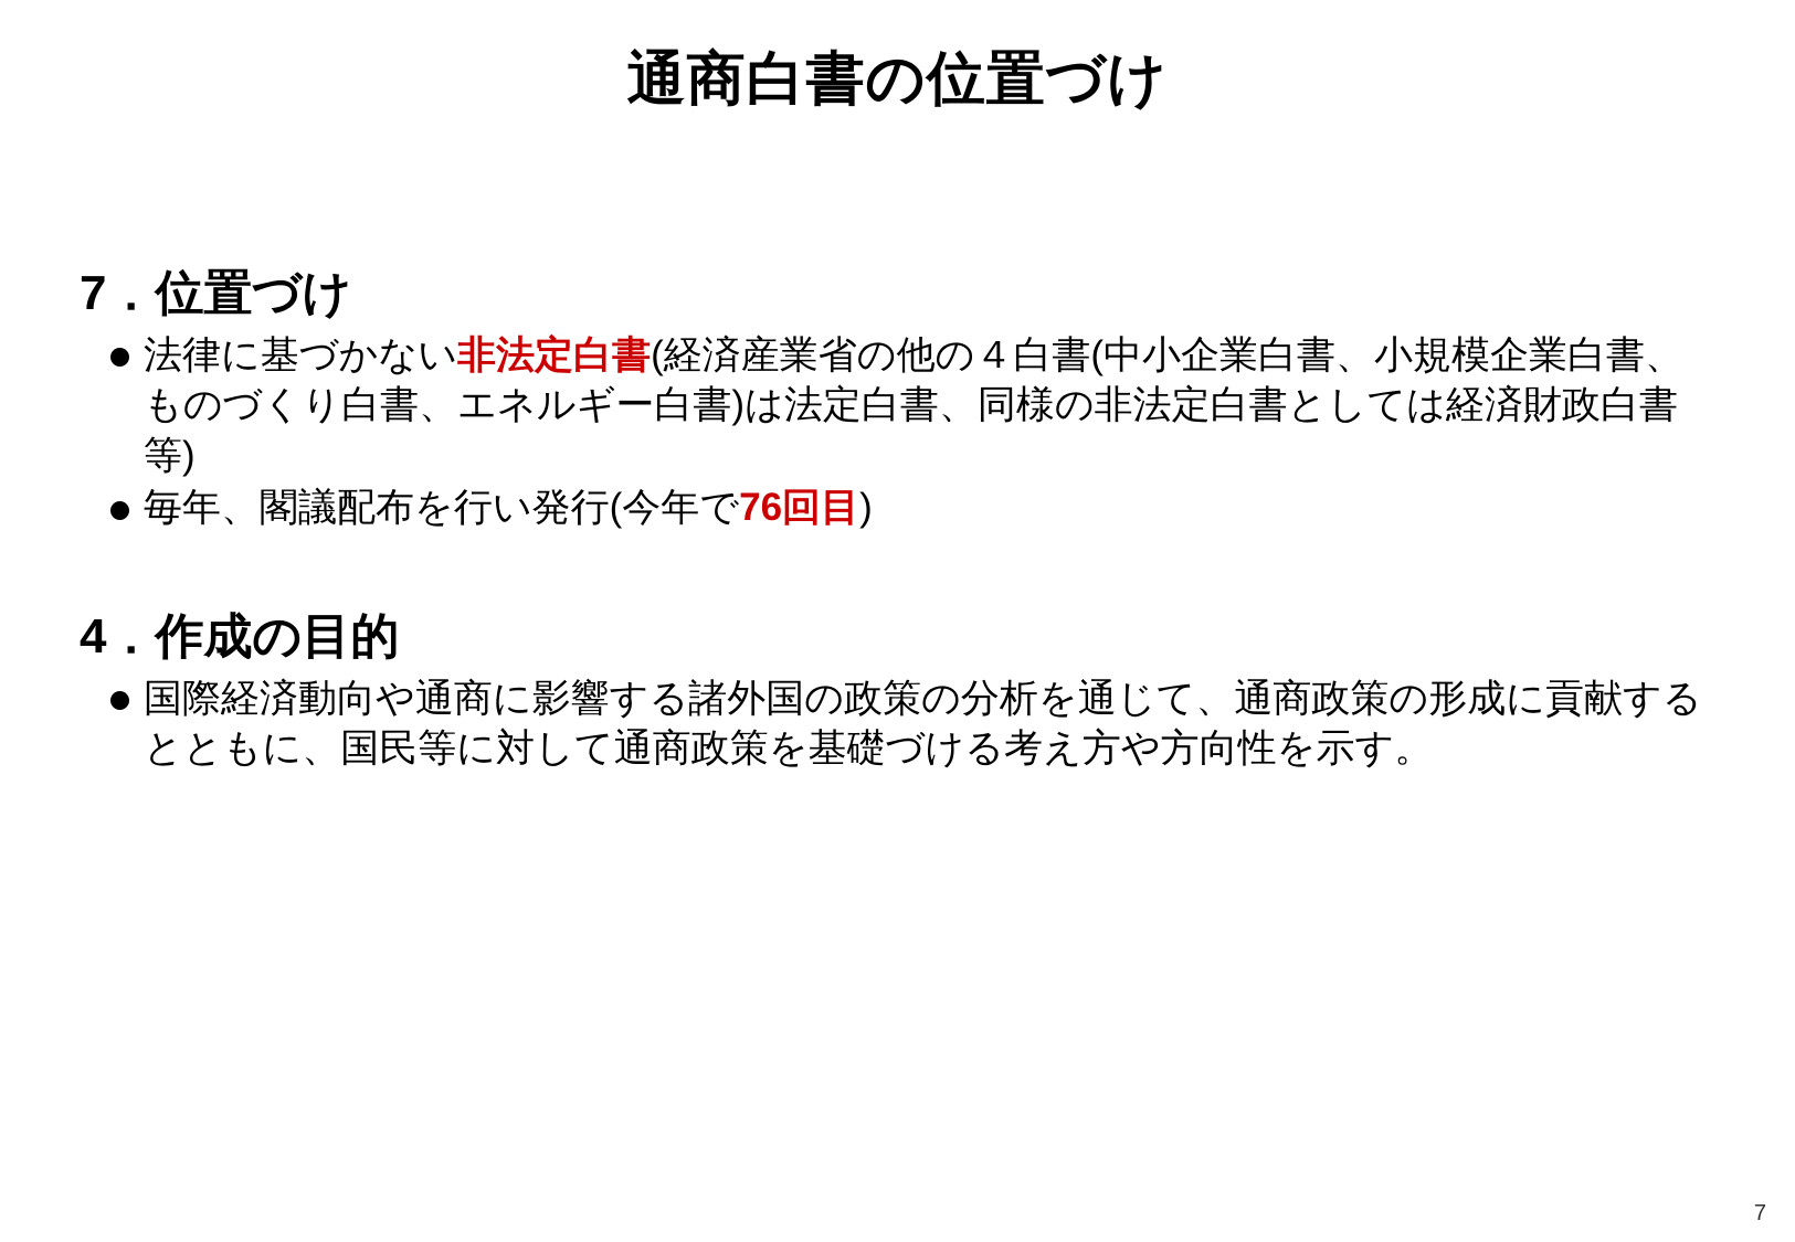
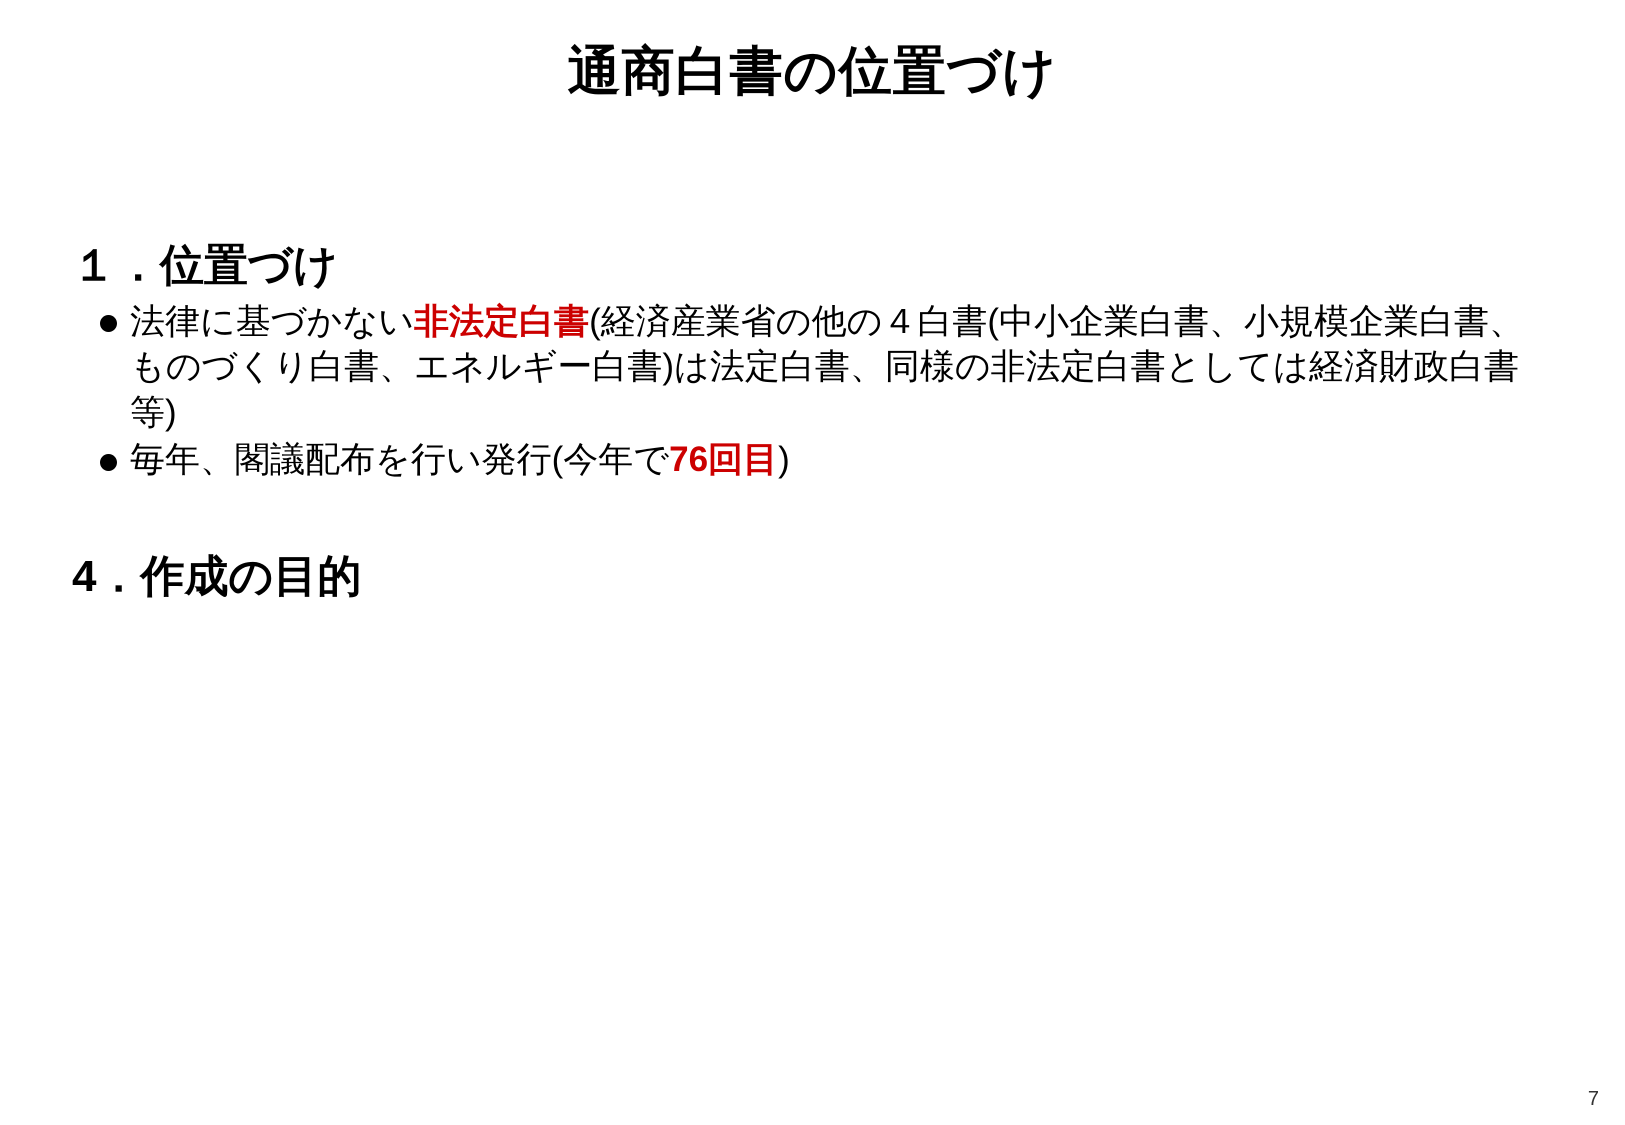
  通商白書の位置づけ
- 7．位置づけ
+ １．位置づけ
  法律に基づかない非法定白書(経済産業省の他の４白書(中小企業白書、小規模企業白書、ものづくり白書、エネルギー白書)は法定白書、同様の非法定白書としては経済財政白書等)
  毎年、閣議配布を行い発行(今年で76回目)
  4．作成の目的
- 国際経済動向や通商に影響する諸外国の政策の分析を通じて、通商政策の形成に貢献するとともに、国民等に対して通商政策を基礎づける考え方や方向性を示す。
  7
